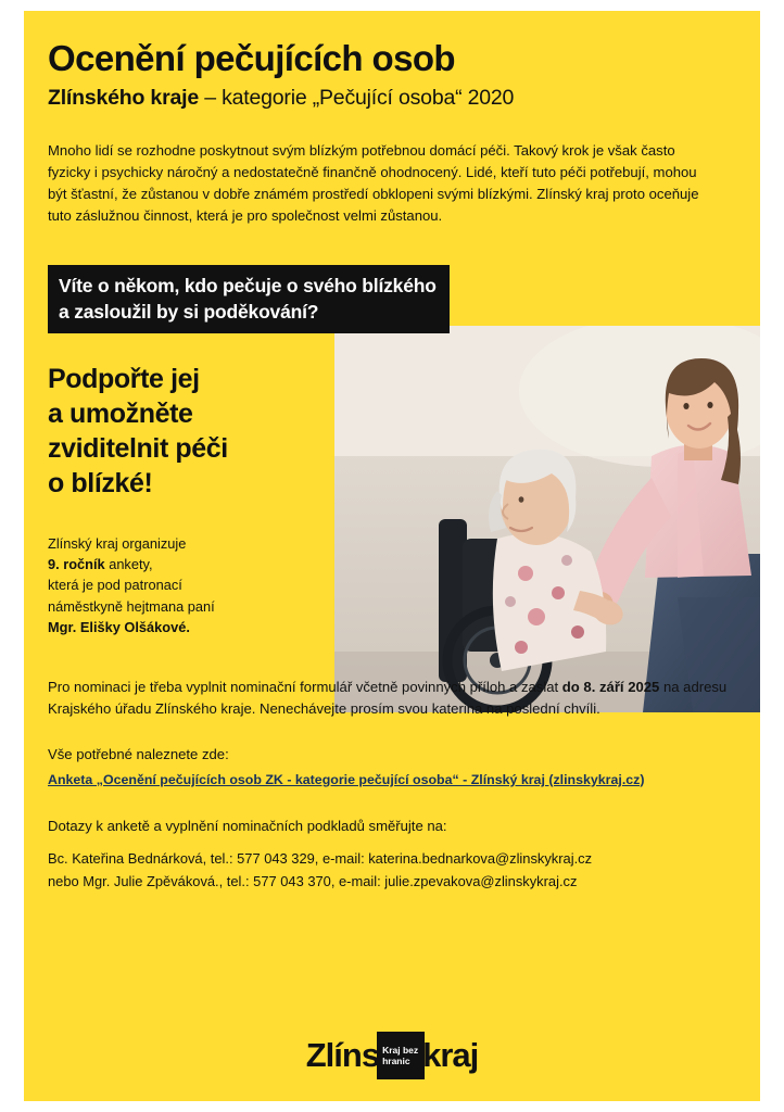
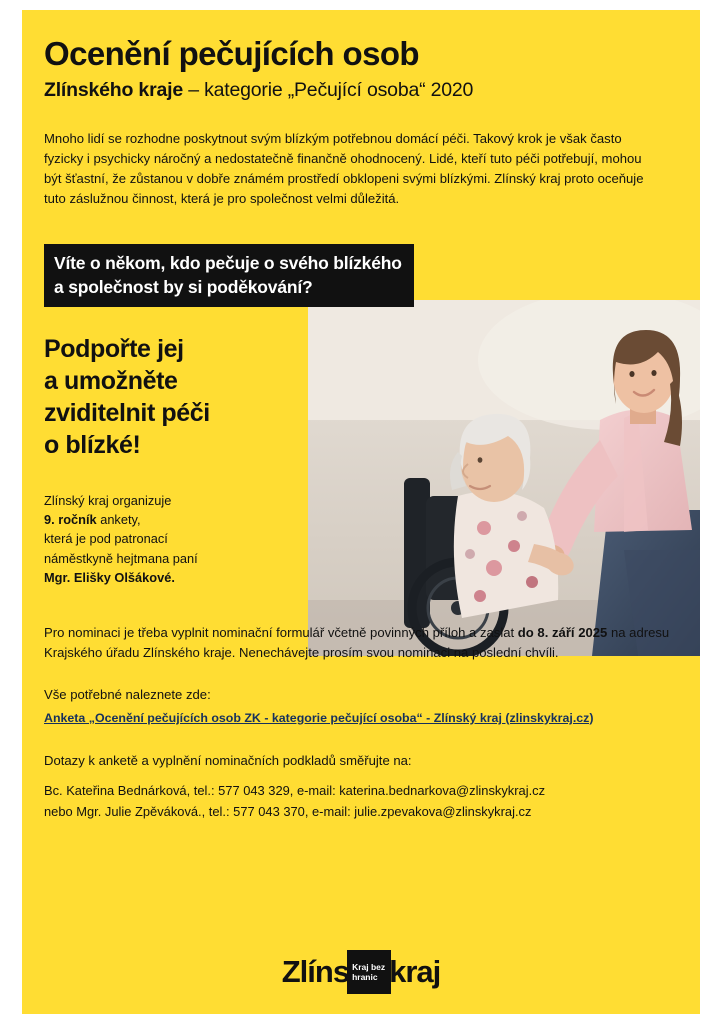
  Ocenění pečujících osob
  Zlínského kraje – kategorie „Pečující osoba“ 2020
- Mnoho lidí se rozhodne poskytnout svým blízkým potřebnou domácí péči. Takový krok je však často fyzicky i psychicky náročný a nedostatečně finančně ohodnocený. Lidé, kteří tuto péči potřebují, mohou být šťastní, že zůstanou v dobře známém prostředí obklopeni svými blízkými. Zlínský kraj proto oceňuje tuto záslužnou činnost, která je pro společnost velmi zůstanou.
+ Mnoho lidí se rozhodne poskytnout svým blízkým potřebnou domácí péči. Takový krok je však často fyzicky i psychicky náročný a nedostatečně finančně ohodnocený. Lidé, kteří tuto péči potřebují, mohou být šťastní, že zůstanou v dobře známém prostředí obklopeni svými blízkými. Zlínský kraj proto oceňuje tuto záslužnou činnost, která je pro společnost velmi důležitá.
  Víte o někom, kdo pečuje o svého blízkého
- a zasloužil by si poděkování?
+ a společnost by si poděkování?
  Podpořte jej
  a umožněte
  zviditelnit péči
  o blízké!
  Zlínský kraj organizuje
  9. ročník ankety,
  která je pod patronací
  náměstkyně hejtmana paní
  Mgr. Elišky Olšákové.
- Pro nominaci je třeba vyplnit nominační formulář včetně povinných příloh a zaslat do 8. září 2025 na adresu Krajského úřadu Zlínského kraje. Nenechávejte prosím svou katerina na poslední chvíli.
+ Pro nominaci je třeba vyplnit nominační formulář včetně povinných příloh a zaslat do 8. září 2025 na adresu Krajského úřadu Zlínského kraje. Nenechávejte prosím svou nominaci na poslední chvíli.
  Vše potřebné naleznete zde:
  Anketa „Ocenění pečujících osob ZK - kategorie pečující osoba“ - Zlínský kraj (zlinskykraj.cz)
  Dotazy k anketě a vyplnění nominačních podkladů směřujte na:
  Bc. Kateřina Bednárková, tel.: 577 043 329, e-mail: katerina.bednarkova@zlinskykraj.cz
  nebo Mgr. Julie Zpěváková., tel.: 577 043 370, e-mail: julie.zpevakova@zlinskykraj.cz
  Zlíns
  Kraj bez
  hranic
  kraj
